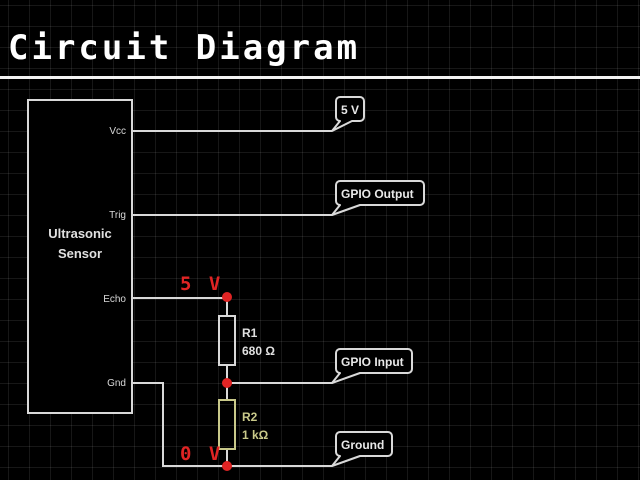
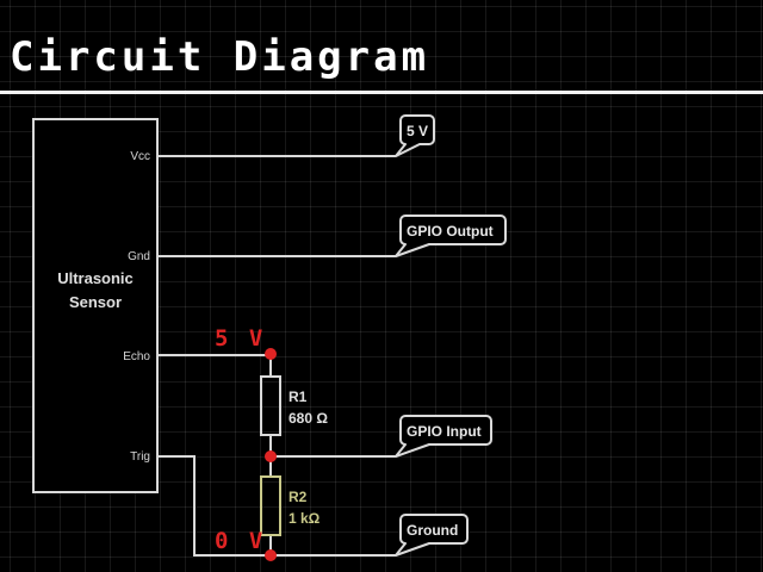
  Circuit Diagram
  Ultrasonic
  Sensor
  Vcc
- Trig
+ Gnd
  Echo
- Gnd
+ Trig
  R1
  680 Ω
  R2
  1 kΩ
  5 V
  0 V
  5 V
  GPIO Output
  GPIO Input
  Ground
